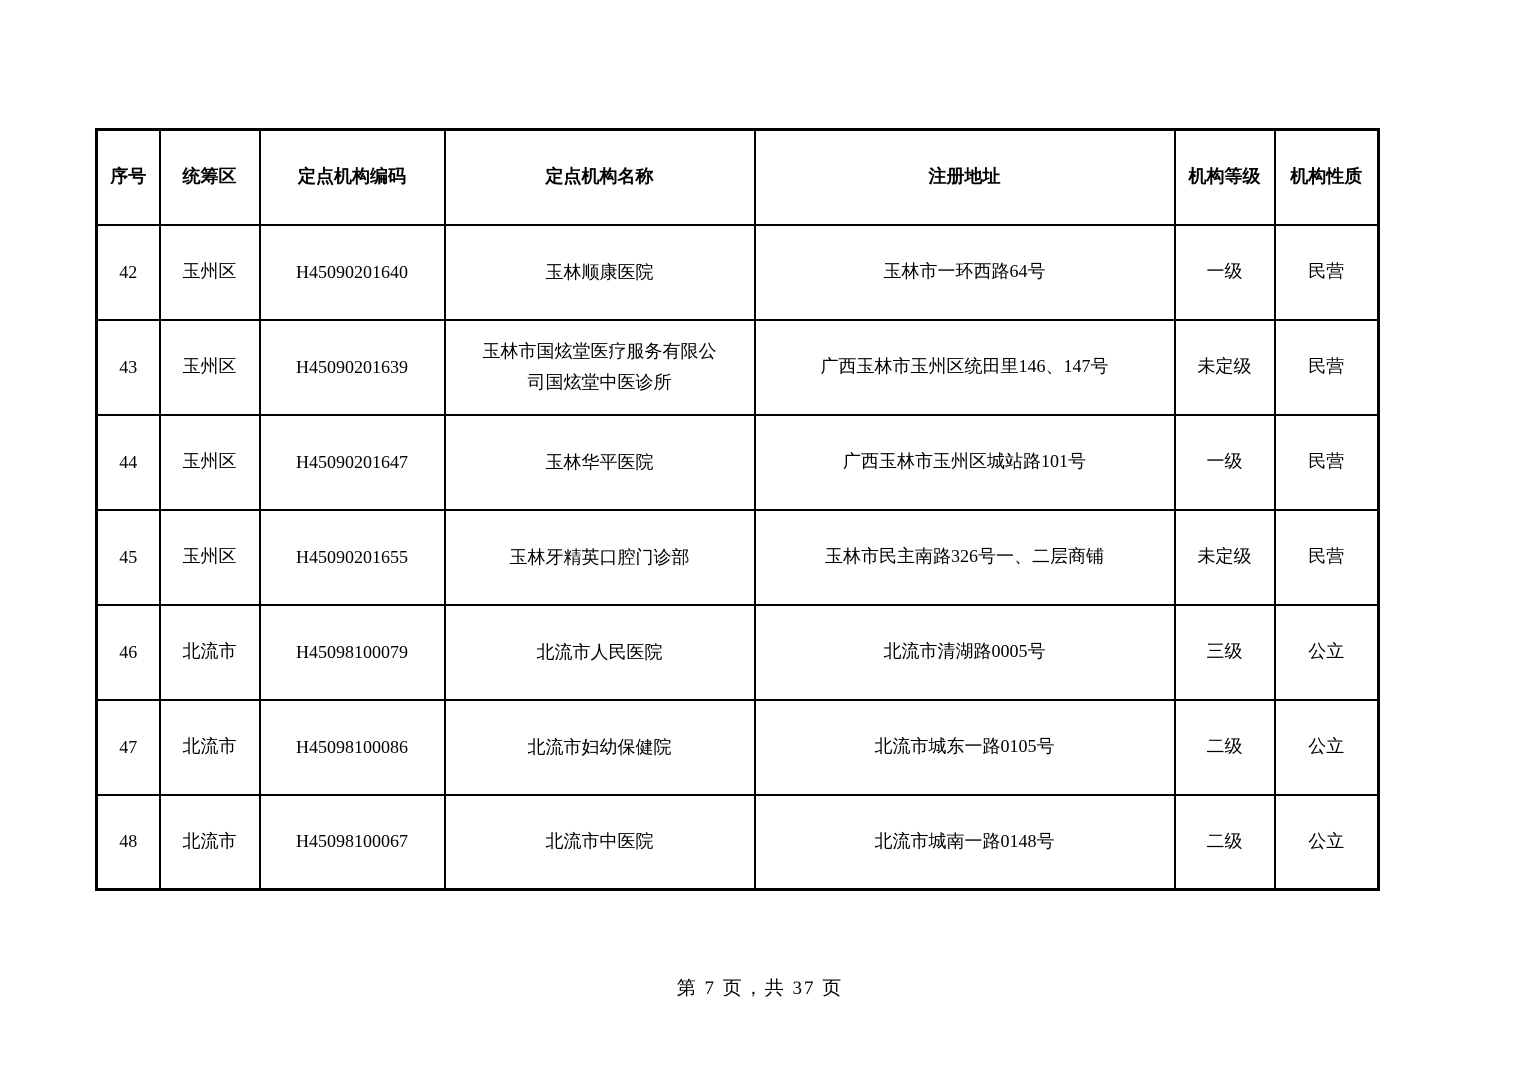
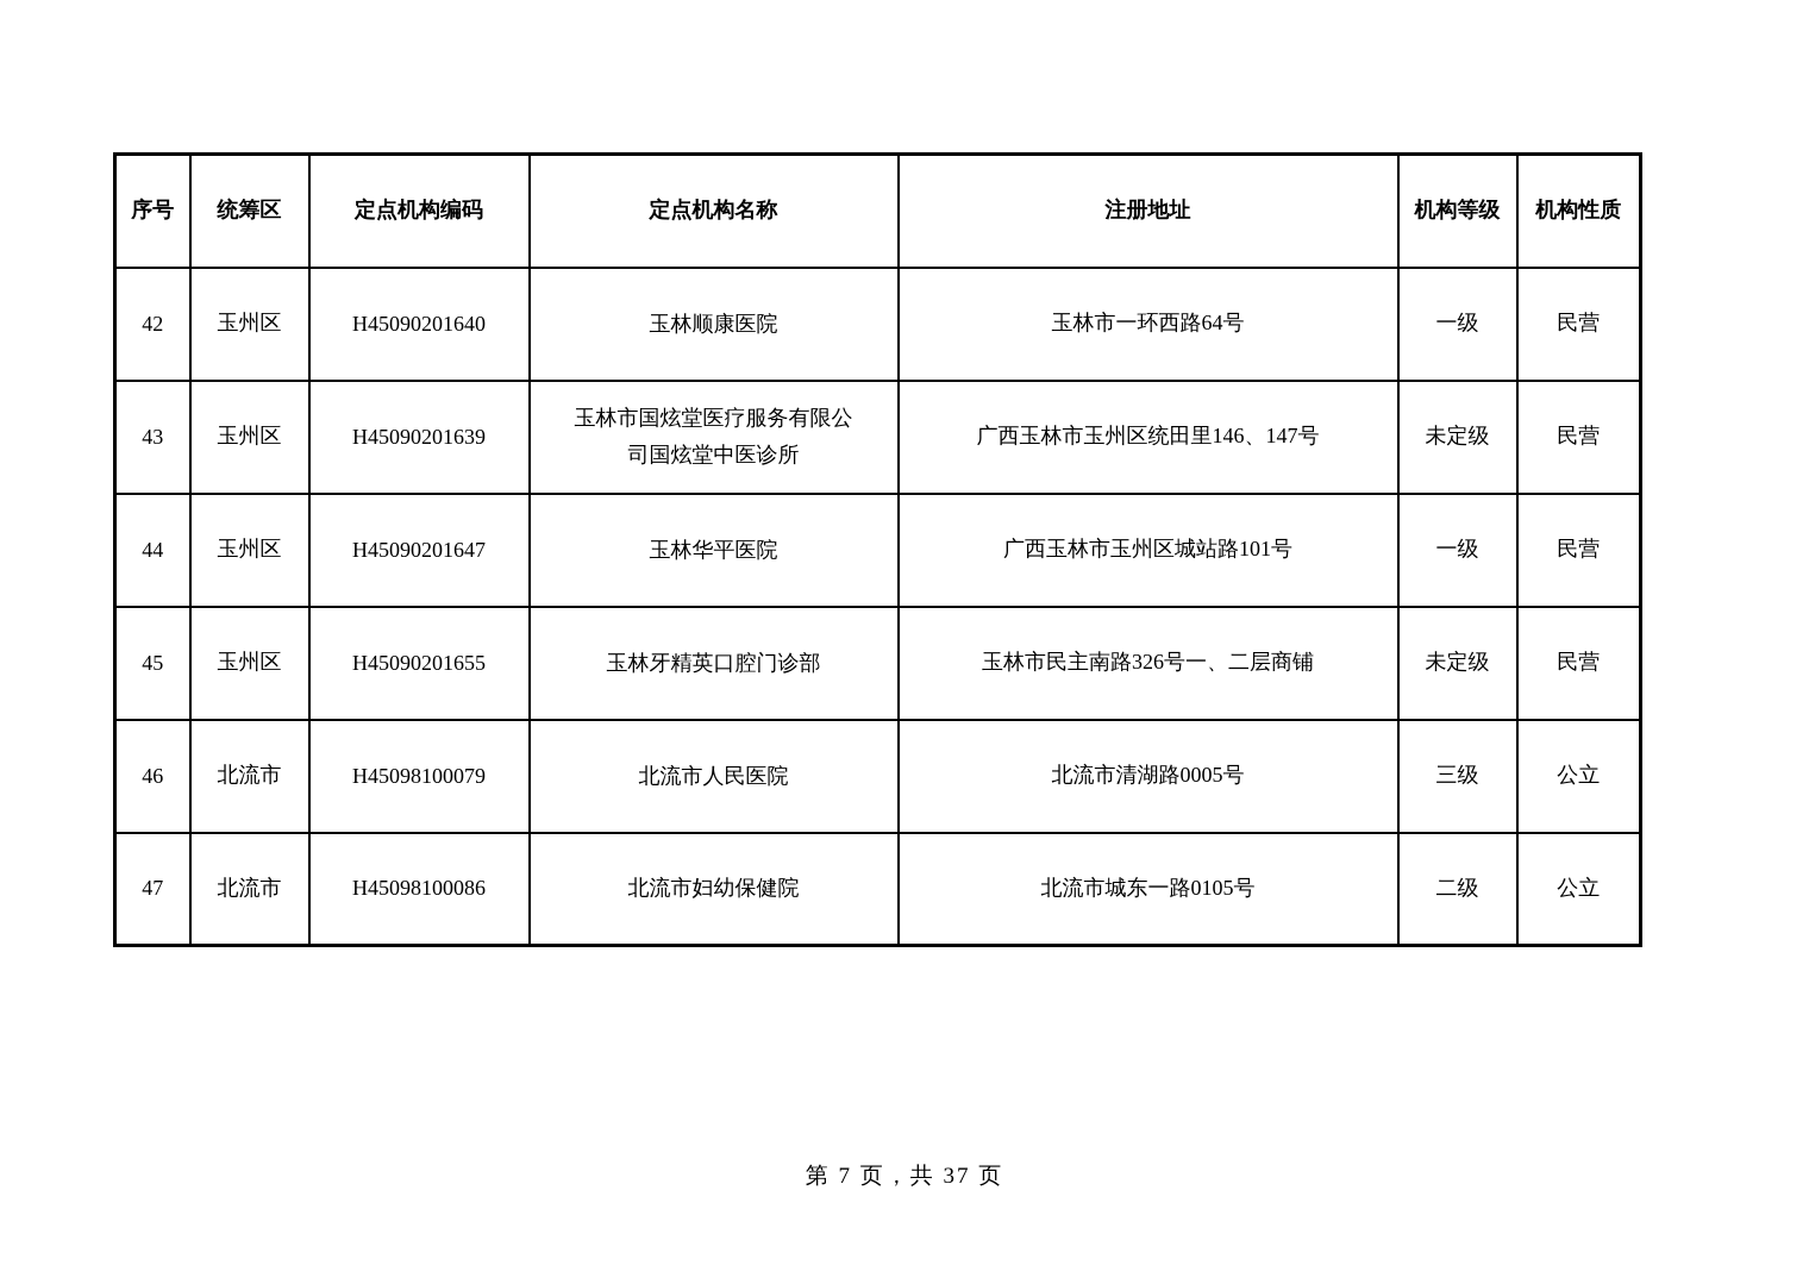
  序号	统筹区	定点机构编码	定点机构名称	注册地址	机构等级	机构性质
  42	玉州区	H45090201640	玉林顺康医院	玉林市一环西路64号	一级	民营
  43	玉州区	H45090201639	玉林市国炫堂医疗服务有限公 司国炫堂中医诊所	广西玉林市玉州区统田里146、147号	未定级	民营
  44	玉州区	H45090201647	玉林华平医院	广西玉林市玉州区城站路101号	一级	民营
  45	玉州区	H45090201655	玉林牙精英口腔门诊部	玉林市民主南路326号一、二层商铺	未定级	民营
  46	北流市	H45098100079	北流市人民医院	北流市清湖路0005号	三级	公立
  47	北流市	H45098100086	北流市妇幼保健院	北流市城东一路0105号	二级	公立
- 48	北流市	H45098100067	北流市中医院	北流市城南一路0148号	二级	公立
  第 7 页，共 37 页
